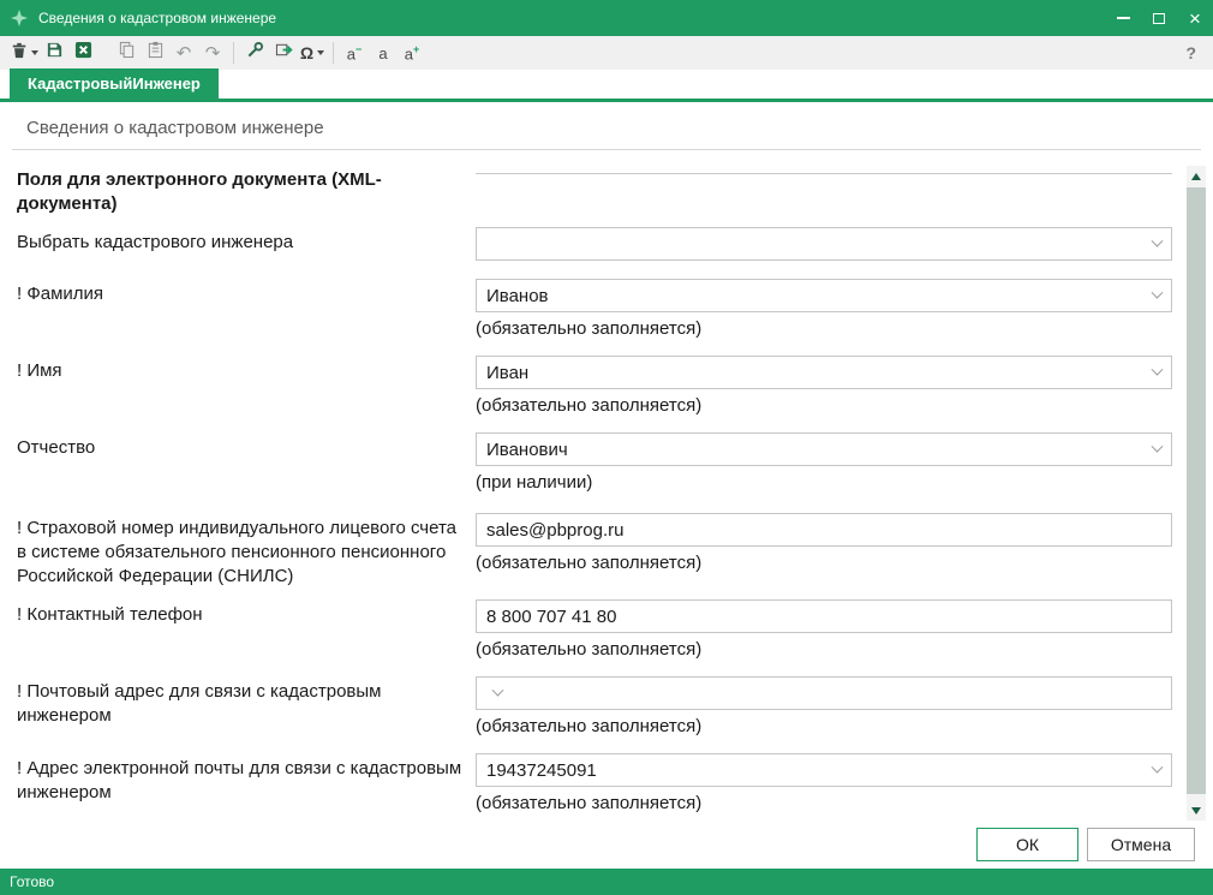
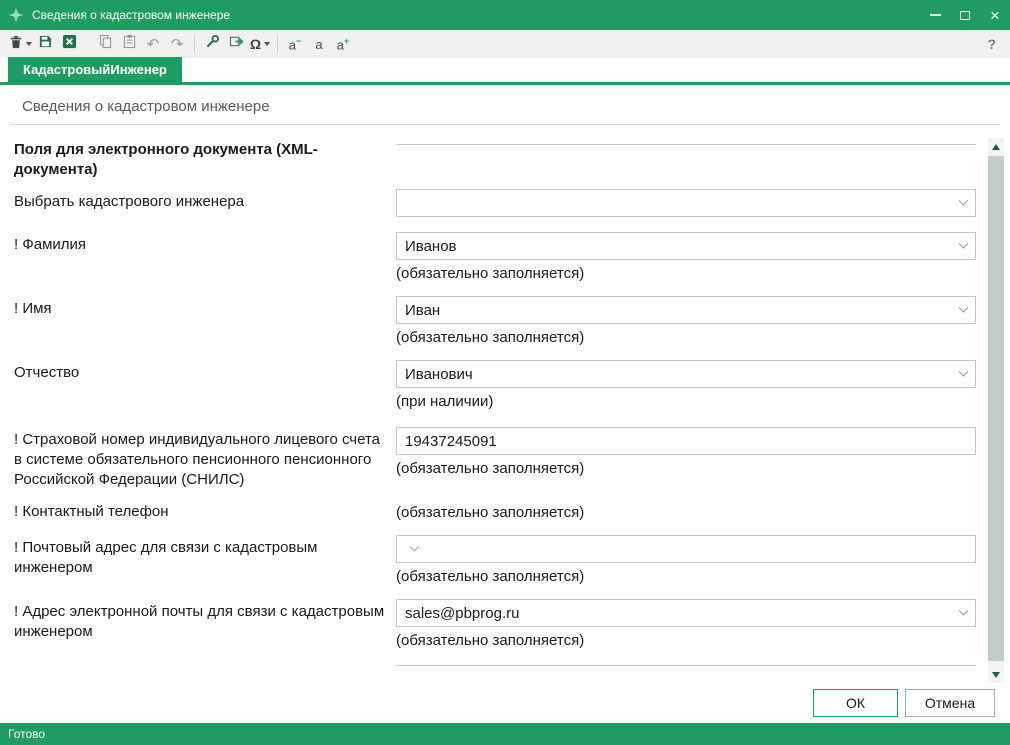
  Сведения о кадастровом инженере
  ×
  ↶
  ↷
  Ω
  a−
  a
  a+
  ?
  КадастровыйИнженер
  Сведения о кадастровом инженере
  Поля для электронного документа (XML-документа)
  Выбрать кадастрового инженера
  ! Фамилия
  Иванов
  (обязательно заполняется)
  ! Имя
  Иван
  (обязательно заполняется)
  Отчество
  Иванович
  (при наличии)
  ! Страховой номер индивидуального лицевого счета в системе обязательного пенсионного пенсионного Российской Федерации (СНИЛС)
- sales@pbprog.ru
+ 19437245091
  (обязательно заполняется)
  ! Контактный телефон
- 8 800 707 41 80
  (обязательно заполняется)
  ! Почтовый адрес для связи с кадастровым инженером
  (обязательно заполняется)
  ! Адрес электронной почты для связи с кадастровым инженером
- 19437245091
+ sales@pbprog.ru
  (обязательно заполняется)
  ОК
  Отмена
  Готово
